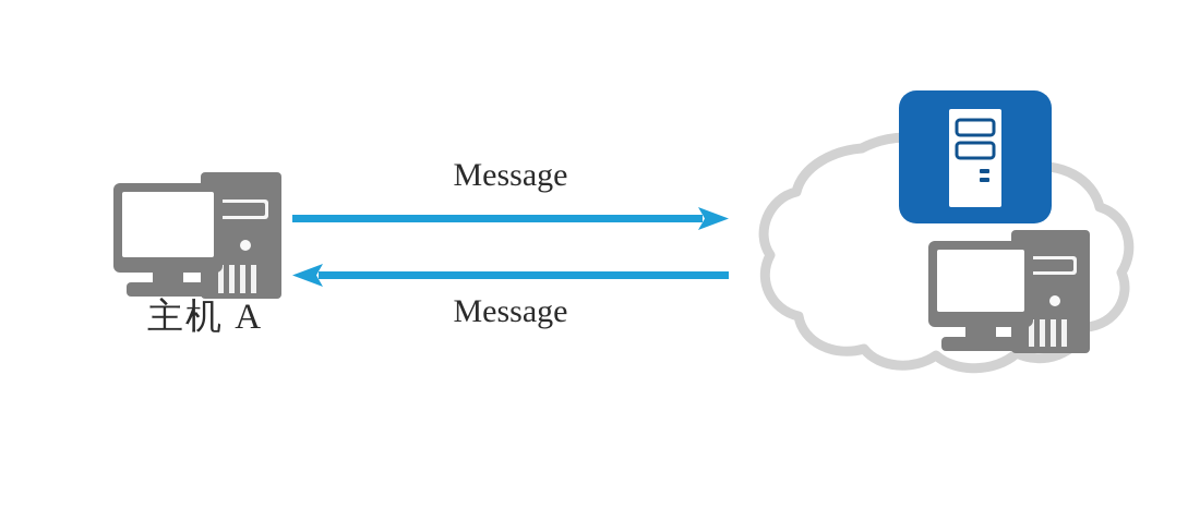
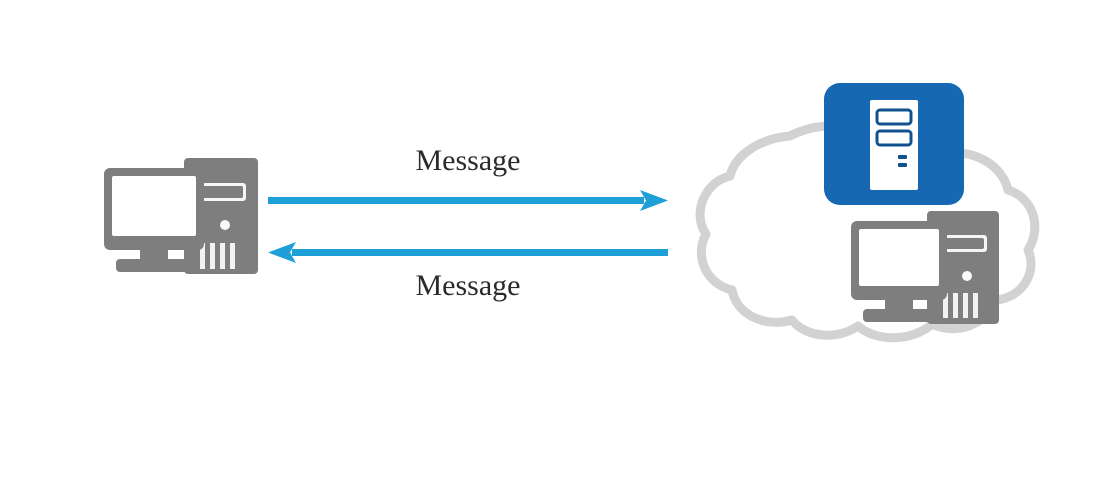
- 主机 A
  Message
  Message
